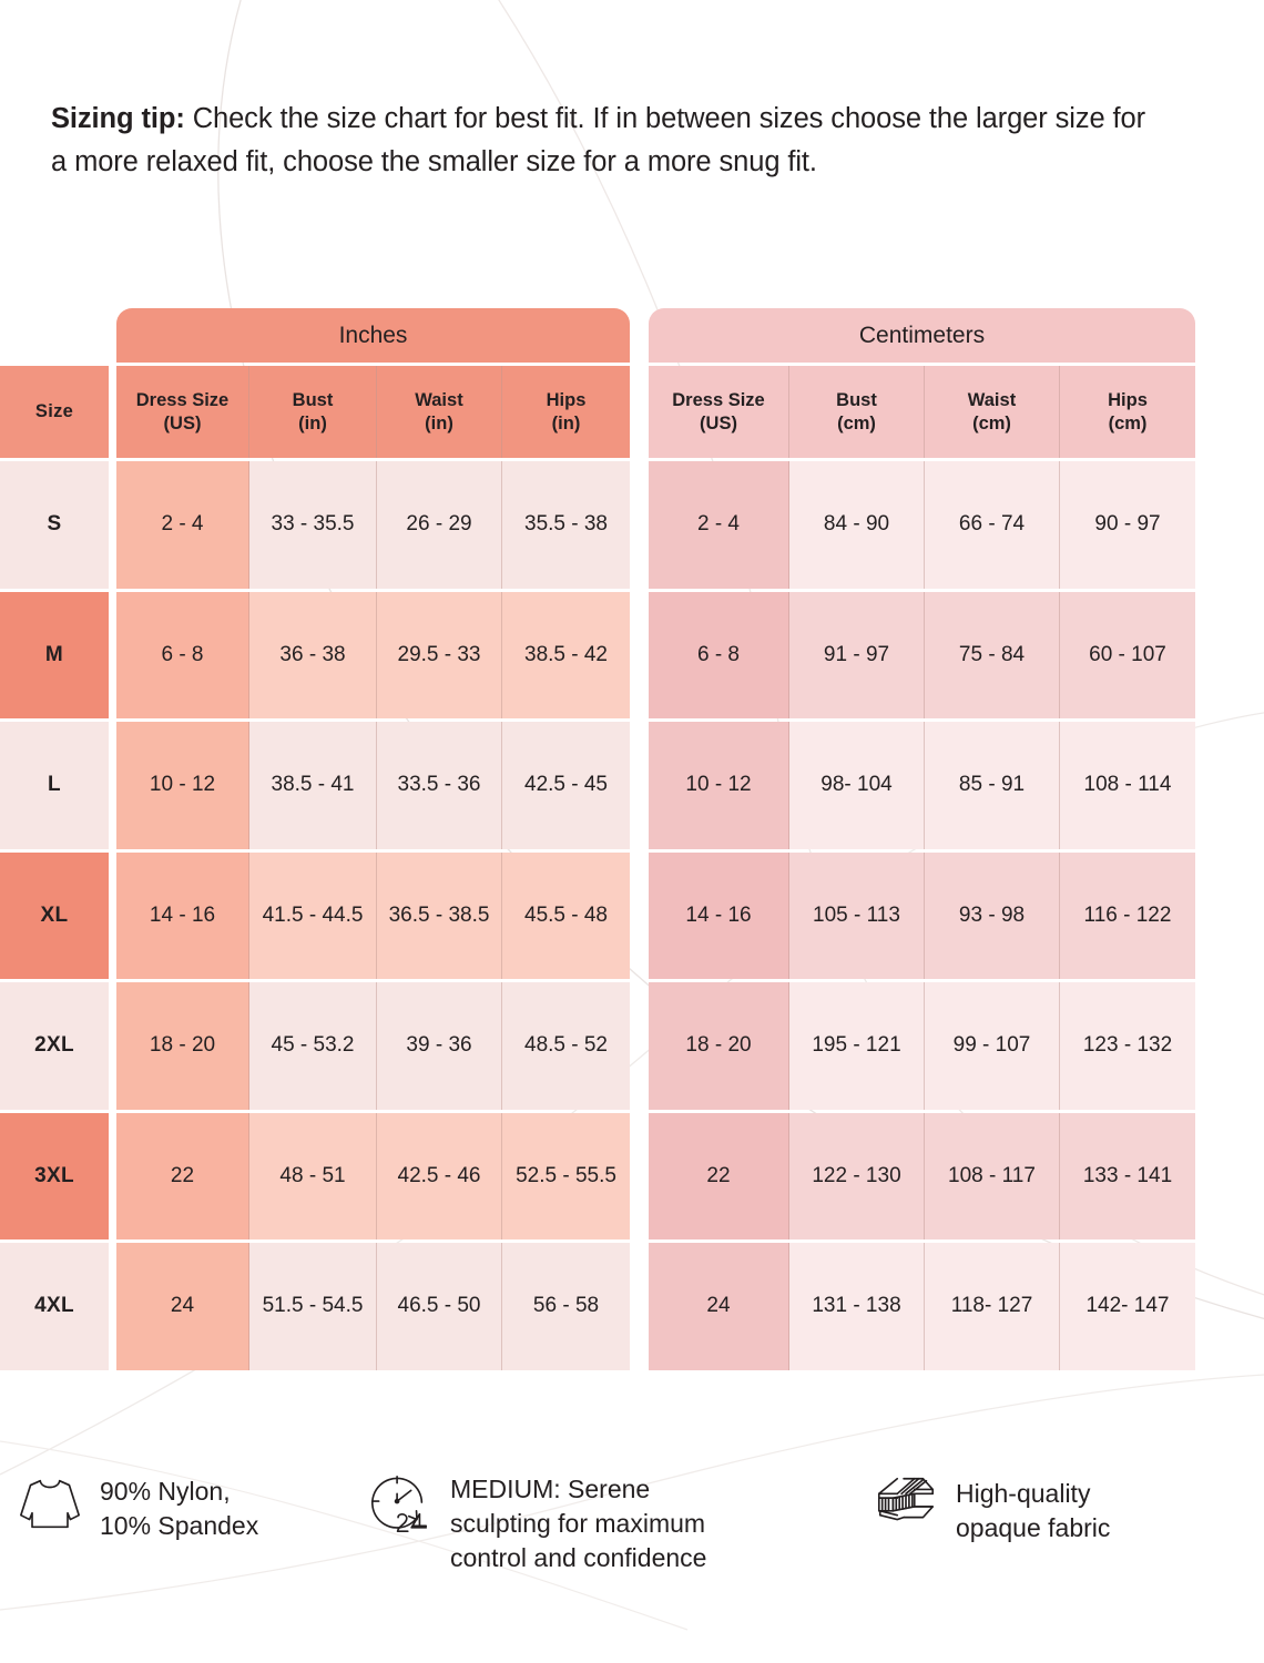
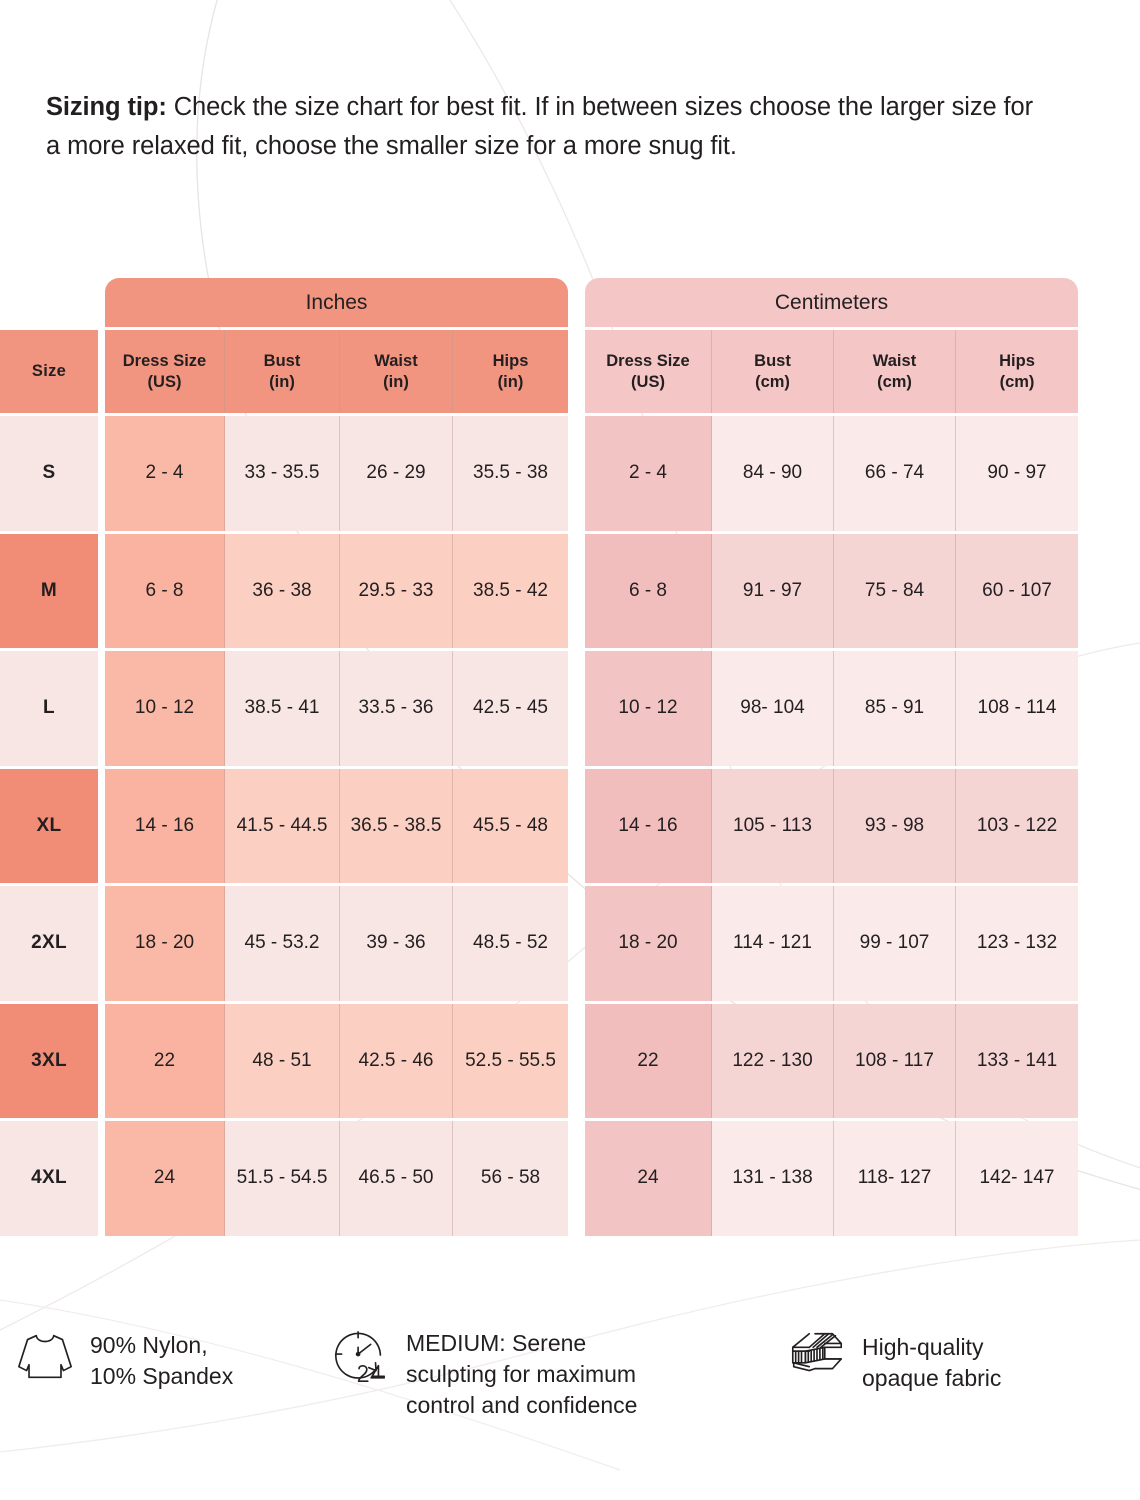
  Sizing tip: Check the size chart for best fit. If in between sizes choose the larger size for a more relaxed fit, choose the smaller size for a more snug fit.
  Size
  S
  M
  L
  XL
  2XL
  3XL
  4XL
  Inches
  Dress Size
  (US)
  Bust
  (in)
  Waist
  (in)
  Hips
  (in)
  2 - 4
  33 - 35.5
  26 - 29
  35.5 - 38
  6 - 8
  36 - 38
  29.5 - 33
  38.5 - 42
  10 - 12
  38.5 - 41
  33.5 - 36
  42.5 - 45
  14 - 16
  41.5 - 44.5
  36.5 - 38.5
  45.5 - 48
  18 - 20
  45 - 53.2
  39 - 36
  48.5 - 52
  22
  48 - 51
  42.5 - 46
  52.5 - 55.5
  24
  51.5 - 54.5
  46.5 - 50
  56 - 58
  Centimeters
  Dress Size
  (US)
  Bust
  (cm)
  Waist
  (cm)
  Hips
  (cm)
  2 - 4
  84 - 90
  66 - 74
  90 - 97
  6 - 8
  91 - 97
  75 - 84
  60 - 107
  10 - 12
  98- 104
  85 - 91
  108 - 114
  14 - 16
  105 - 113
  93 - 98
- 116 - 122
+ 103 - 122
  18 - 20
- 195 - 121
+ 114 - 121
  99 - 107
  123 - 132
  22
  122 - 130
  108 - 117
  133 - 141
  24
  131 - 138
  118- 127
  142- 147
  90% Nylon,
  10% Spandex
  MEDIUM: Serene
  sculpting for maximum
  control and confidence
  High-quality
  opaque fabric
